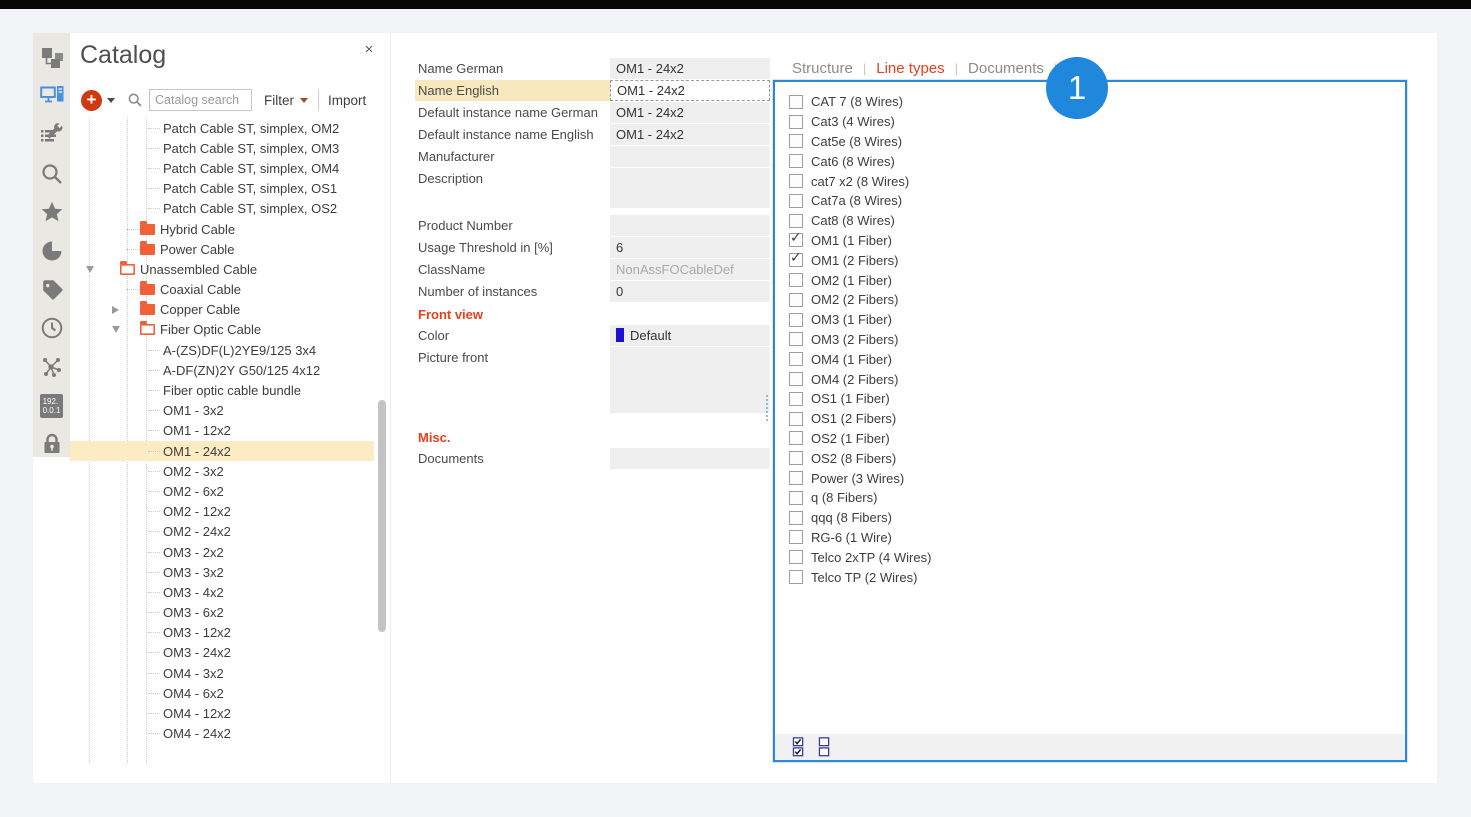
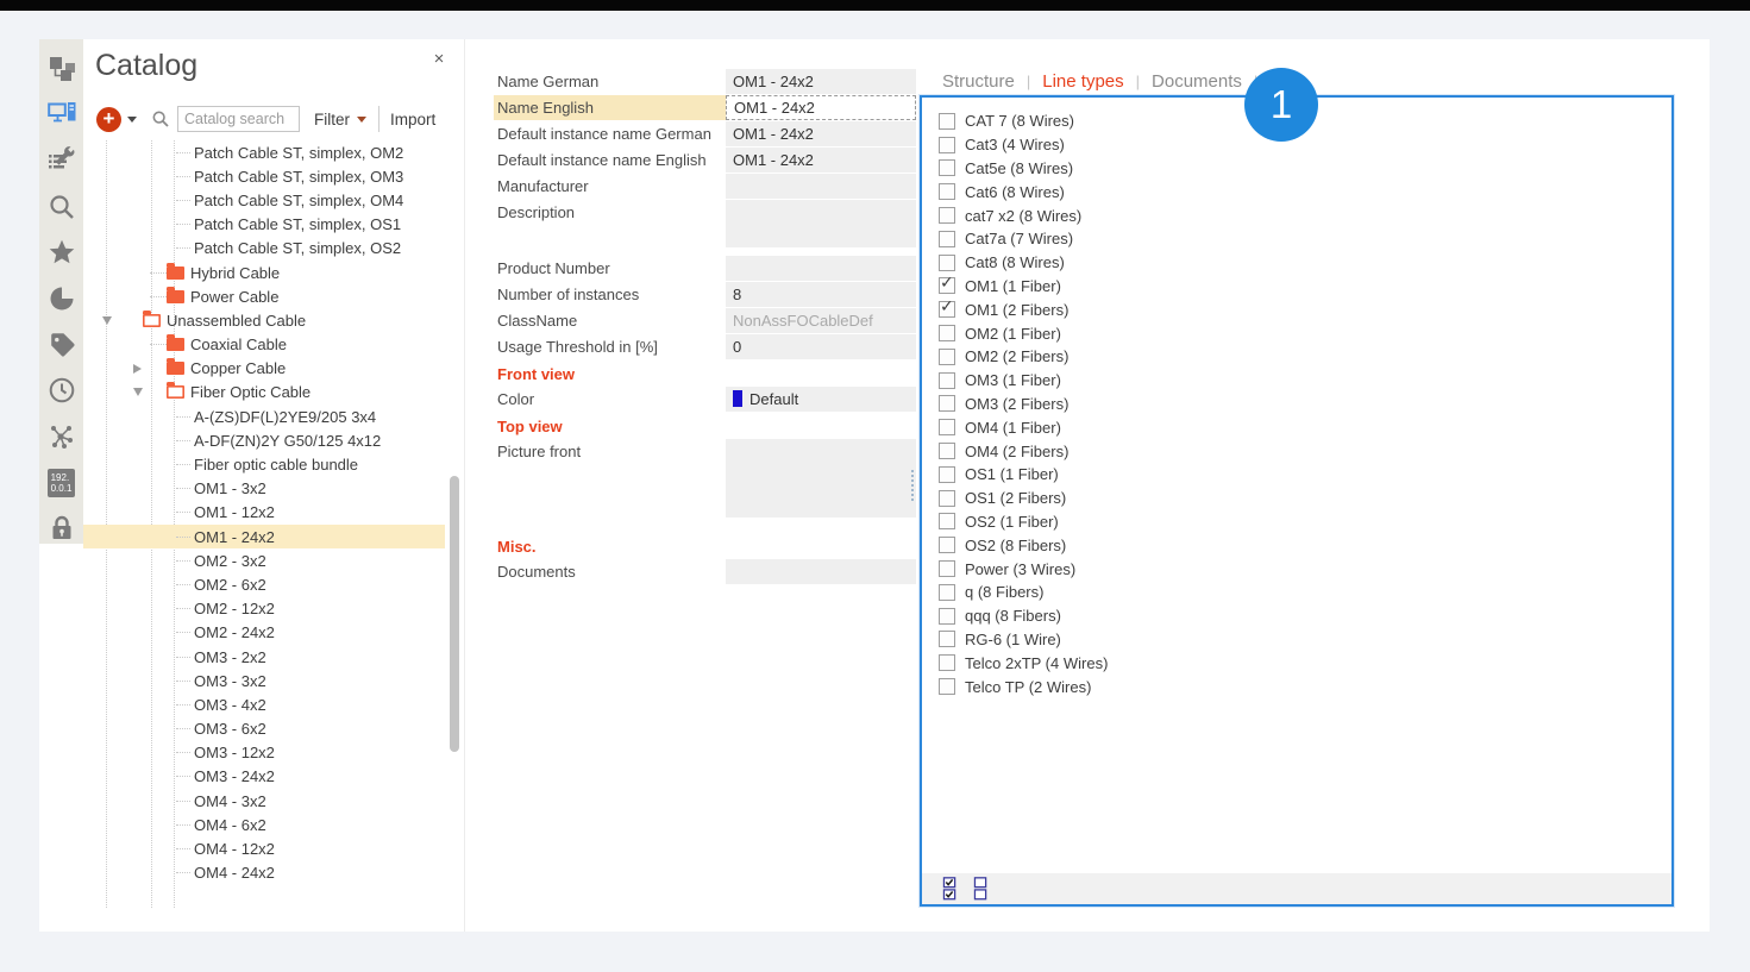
  192.
  0.0.1
  Catalog
  ×
  +
  Catalog search
  Filter
  Import
  Patch Cable ST, simplex, OM2
  Patch Cable ST, simplex, OM3
  Patch Cable ST, simplex, OM4
  Patch Cable ST, simplex, OS1
  Patch Cable ST, simplex, OS2
  Hybrid Cable
  Power Cable
  Unassembled Cable
  Coaxial Cable
  Copper Cable
  Fiber Optic Cable
- A-(ZS)DF(L)2YE9/125 3x4
+ A-(ZS)DF(L)2YE9/205 3x4
  A-DF(ZN)2Y G50/125 4x12
  Fiber optic cable bundle
  OM1 - 3x2
  OM1 - 12x2
  OM1 - 24x2
  OM2 - 3x2
  OM2 - 6x2
  OM2 - 12x2
  OM2 - 24x2
  OM3 - 2x2
  OM3 - 3x2
  OM3 - 4x2
  OM3 - 6x2
  OM3 - 12x2
  OM3 - 24x2
  OM4 - 3x2
  OM4 - 6x2
  OM4 - 12x2
  OM4 - 24x2
  Name German
  OM1 - 24x2
  Name English
  OM1 - 24x2
  Default instance name German
  OM1 - 24x2
  Default instance name English
  OM1 - 24x2
  Manufacturer
  Description
  Product Number
- Usage Threshold in [%]
+ Number of instances
- 6
+ 8
  ClassName
  NonAssFOCableDef
- Number of instances
+ Usage Threshold in [%]
  0
  Front view
  Color
  Default
+ Top view
  Picture front
  Misc.
  Documents
  Structure
  |
  Line types
  |
  Documents
  CAT 7 (8 Wires)
  Cat3 (4 Wires)
  Cat5e (8 Wires)
  Cat6 (8 Wires)
  cat7 x2 (8 Wires)
- Cat7a (8 Wires)
+ Cat7a (7 Wires)
  Cat8 (8 Wires)
  OM1 (1 Fiber)
  OM1 (2 Fibers)
  OM2 (1 Fiber)
  OM2 (2 Fibers)
  OM3 (1 Fiber)
  OM3 (2 Fibers)
  OM4 (1 Fiber)
  OM4 (2 Fibers)
  OS1 (1 Fiber)
  OS1 (2 Fibers)
  OS2 (1 Fiber)
  OS2 (8 Fibers)
  Power (3 Wires)
  q (8 Fibers)
  qqq (8 Fibers)
  RG-6 (1 Wire)
  Telco 2xTP (4 Wires)
  Telco TP (2 Wires)
  1
